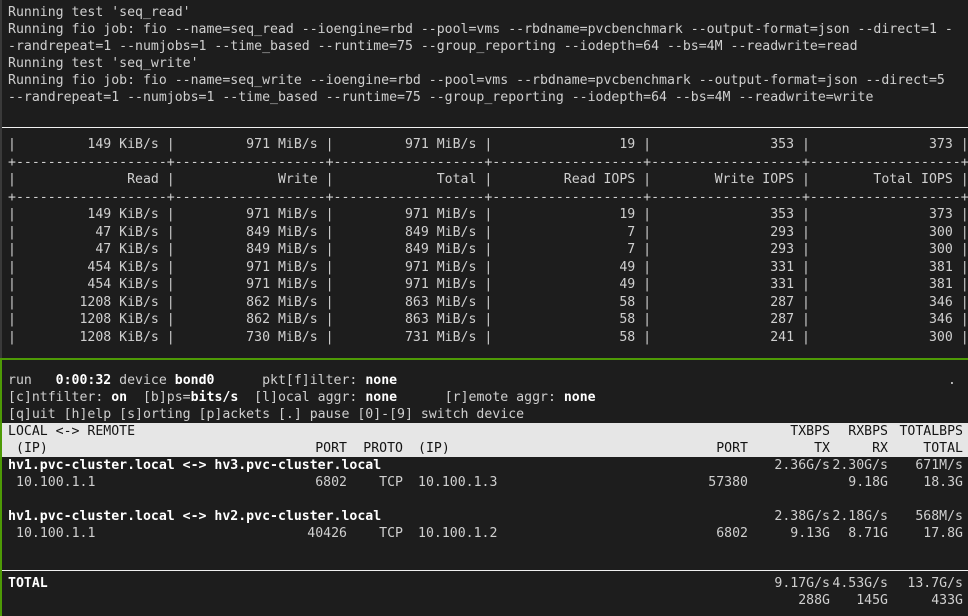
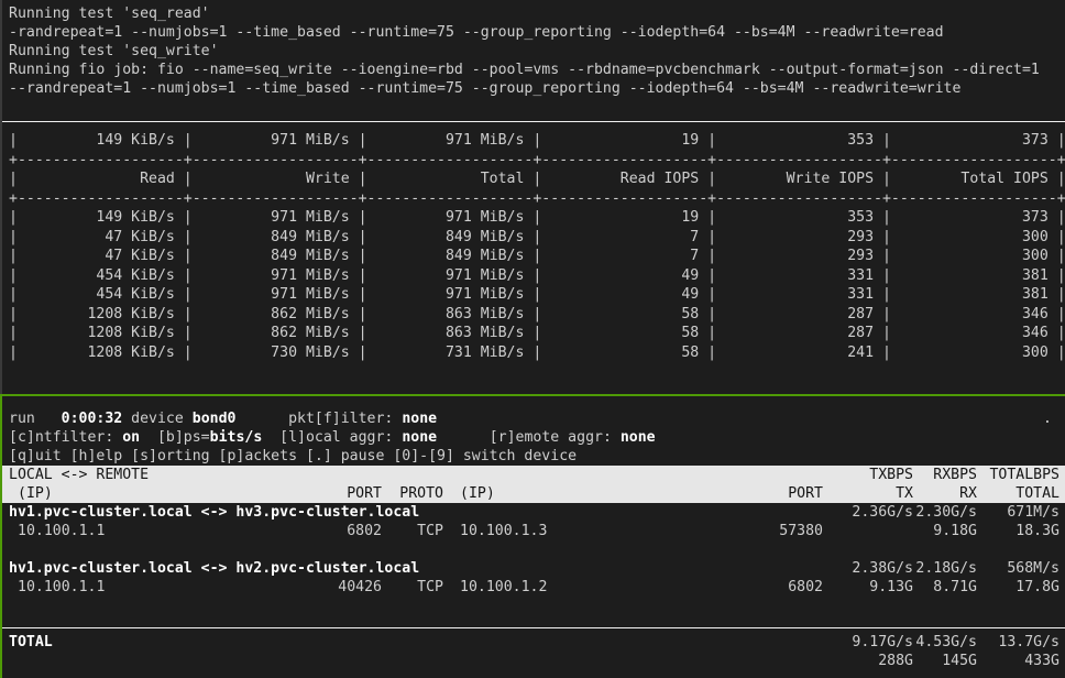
  Running test 'seq_read'
- Running fio job: fio --name=seq_read --ioengine=rbd --pool=vms --rbdname=pvcbenchmark --output-format=json --direct=1 -
  -randrepeat=1 --numjobs=1 --time_based --runtime=75 --group_reporting --iodepth=64 --bs=4M --readwrite=read
  Running test 'seq_write'
- Running fio job: fio --name=seq_write --ioengine=rbd --pool=vms --rbdname=pvcbenchmark --output-format=json --direct=5
+ Running fio job: fio --name=seq_write --ioengine=rbd --pool=vms --rbdname=pvcbenchmark --output-format=json --direct=1
  --randrepeat=1 --numjobs=1 --time_based --runtime=75 --group_reporting --iodepth=64 --bs=4M --readwrite=write
  | 149 KiB/s | 971 MiB/s | 971 MiB/s | 19 | 353 | 373 |
  +-------------------+-------------------+-------------------+-------------------+-------------------+-------------------+
  | Read | Write | Total | Read IOPS | Write IOPS | Total IOPS |
  +-------------------+-------------------+-------------------+-------------------+-------------------+-------------------+
  | 149 KiB/s | 971 MiB/s | 971 MiB/s | 19 | 353 | 373 |
  | 47 KiB/s | 849 MiB/s | 849 MiB/s | 7 | 293 | 300 |
  | 47 KiB/s | 849 MiB/s | 849 MiB/s | 7 | 293 | 300 |
  | 454 KiB/s | 971 MiB/s | 971 MiB/s | 49 | 331 | 381 |
  | 454 KiB/s | 971 MiB/s | 971 MiB/s | 49 | 331 | 381 |
  | 1208 KiB/s | 862 MiB/s | 863 MiB/s | 58 | 287 | 346 |
  | 1208 KiB/s | 862 MiB/s | 863 MiB/s | 58 | 287 | 346 |
  | 1208 KiB/s | 730 MiB/s | 731 MiB/s | 58 | 241 | 300 |
  run 0:00:32 device bond0 pkt[f]ilter: none
  .
  [c]ntfilter: on [b]ps=bits/s [l]ocal aggr: none [r]emote aggr: none
  [q]uit [h]elp [s]orting [p]ackets [.] pause [0]-[9] switch device
  LOCAL <-> REMOTE
  TXBPS
  RXBPS
  TOTALBPS
  (IP)
  PORT
  PROTO
  (IP)
  PORT
  TX
  RX
  TOTAL
  hv1.pvc-cluster.local <-> hv3.pvc-cluster.local
  2.36G/s
  2.30G/s
  671M/s
  10.100.1.1
  6802
  TCP
  10.100.1.3
  57380
  9.18G
  18.3G
  hv1.pvc-cluster.local <-> hv2.pvc-cluster.local
  2.38G/s
  2.18G/s
  568M/s
  10.100.1.1
  40426
  TCP
  10.100.1.2
  6802
  9.13G
  8.71G
  17.8G
  TOTAL
  9.17G/s
  4.53G/s
  13.7G/s
  288G
  145G
  433G
